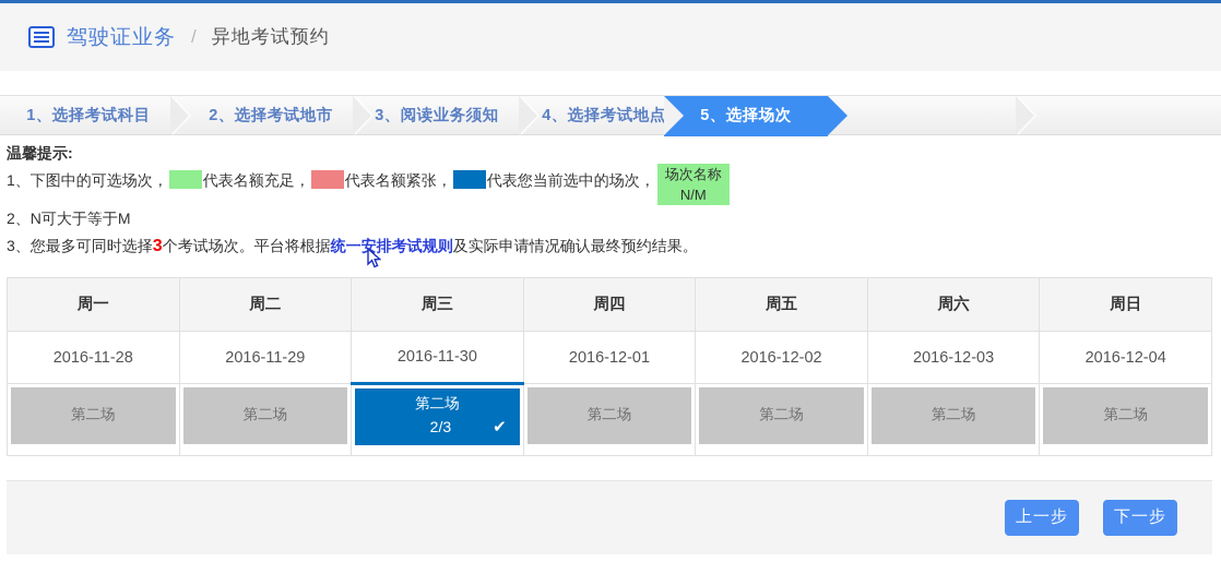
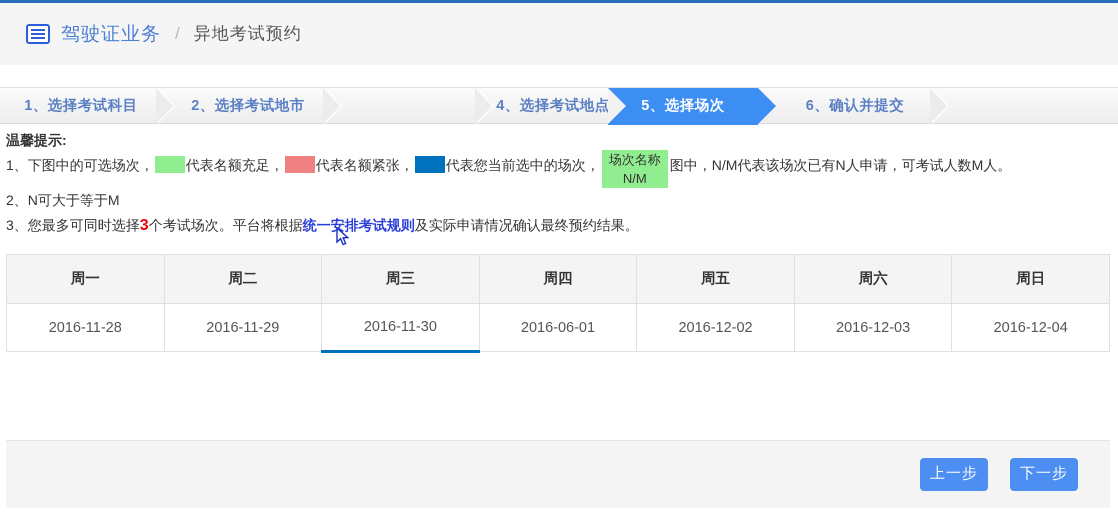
  驾驶证业务
  /
  异地考试预约
  1、选择考试科目
  2、选择考试地市
- 3、阅读业务须知
  4、选择考试地点
  5、选择场次
+ 6、确认并提交
  温馨提示:
  1、下图中的可选场次， 代表名额充足， 代表名额紧张， 代表您当前选中的场次， 场次名称
  N/M
+ 图中，N/M代表该场次已有N人申请，可考试人数M人。
  2、N可大于等于M
  3、您最多可同时选择3个考试场次。平台将根据统一安排考试规则及实际申请情况确认最终预约结果。
  周一	周二	周三	周四	周五	周六	周日
- 2016-11-28	2016-11-29	2016-11-30	2016-12-01	2016-12-02	2016-12-03	2016-12-04
+ 2016-11-28	2016-11-29	2016-11-30	2016-06-01	2016-12-02	2016-12-03	2016-12-04
- 第二场	第二场	第二场 2/3 ✔	第二场	第二场	第二场	第二场
  上一步
  下一步
